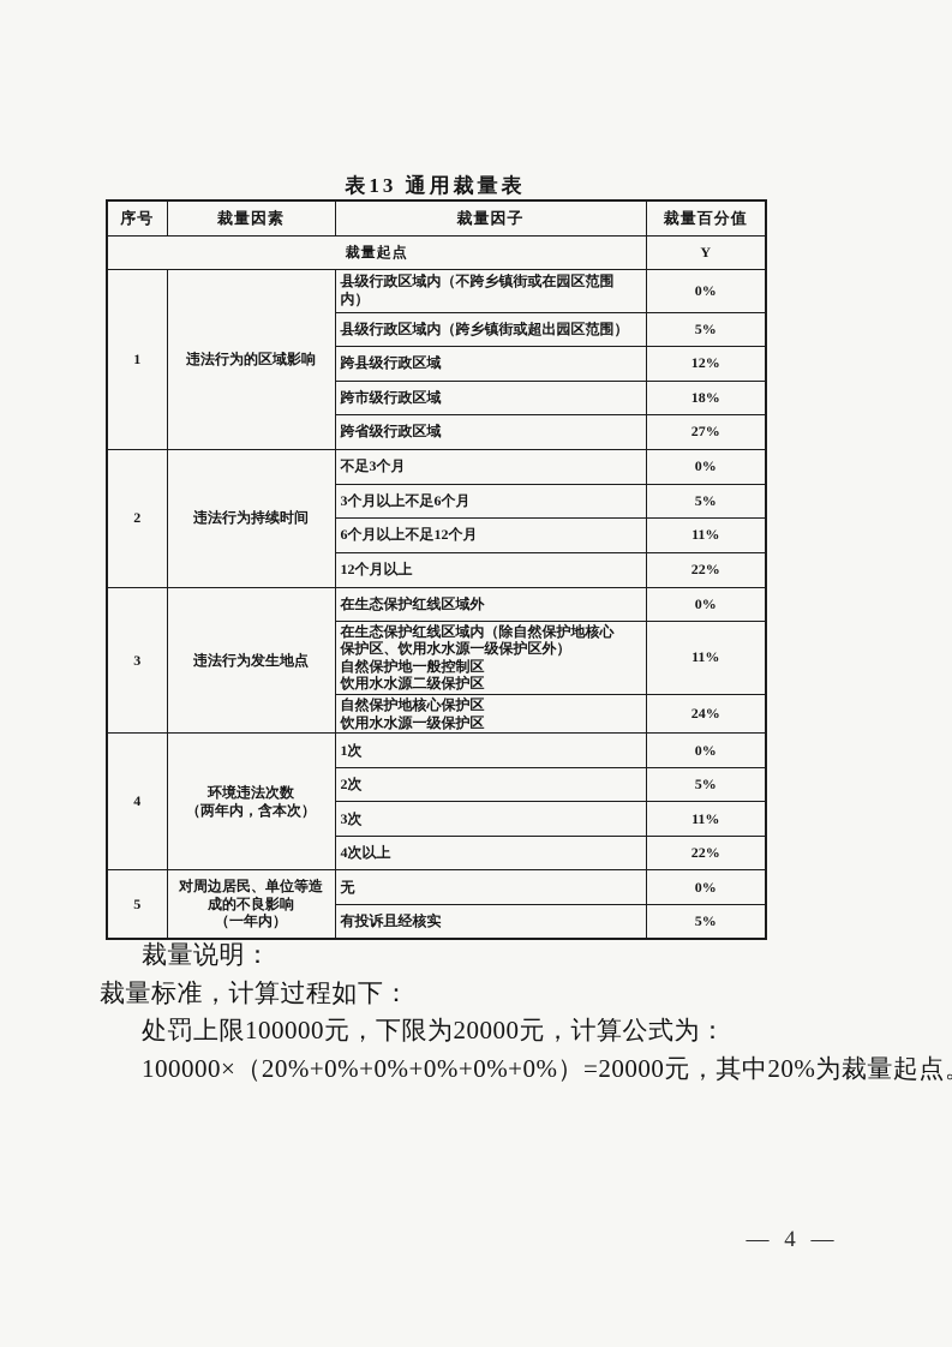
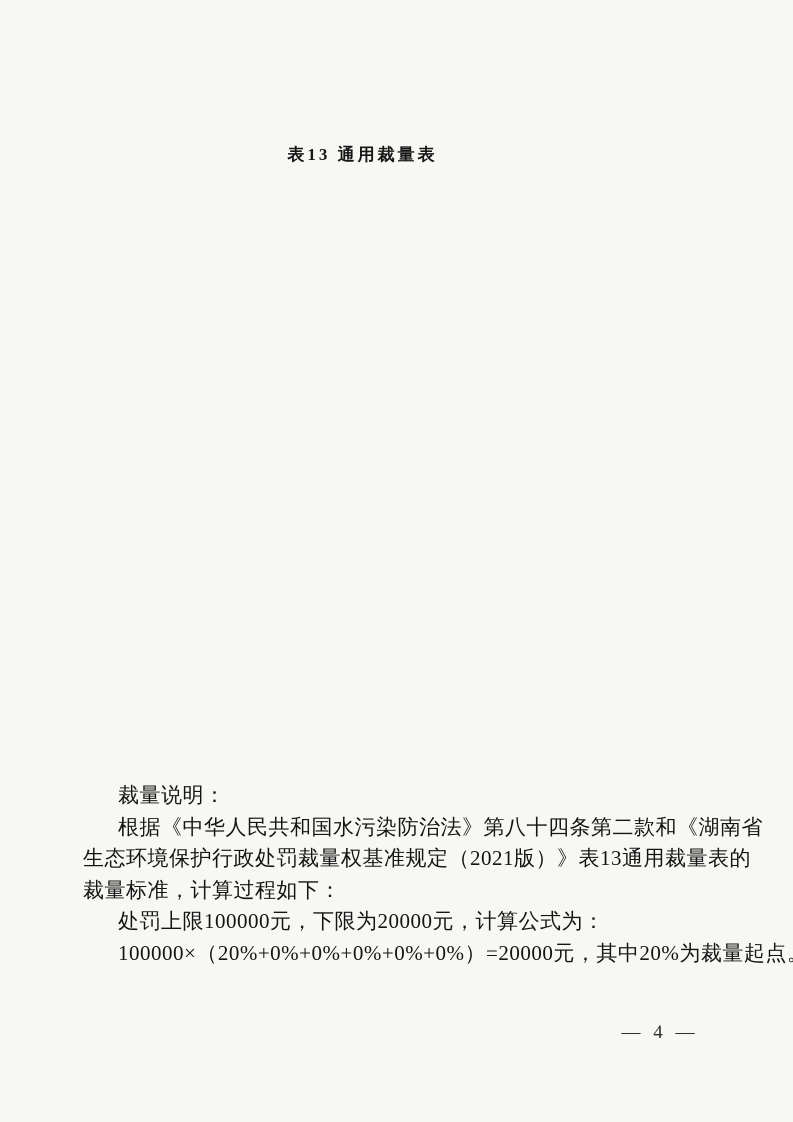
  表13 通用裁量表
- 序号	裁量因素	裁量因子	裁量百分值
- 裁量起点	Y
- 1	违法行为的区域影响	县级行政区域内（不跨乡镇街或在园区范围内）	0%
- 县级行政区域内（跨乡镇街或超出园区范围）	5%
- 跨县级行政区域	12%
- 跨市级行政区域	18%
- 跨省级行政区域	27%
- 2	违法行为持续时间	不足3个月	0%
- 3个月以上不足6个月	5%
- 6个月以上不足12个月	11%
- 12个月以上	22%
- 3	违法行为发生地点	在生态保护红线区域外	0%
- 在生态保护红线区域内（除自然保护地核心 保护区、饮用水水源一级保护区外） 自然保护地一般控制区 饮用水水源二级保护区	11%
- 自然保护地核心保护区 饮用水水源一级保护区	24%
- 4	环境违法次数 （两年内，含本次）	1次	0%
- 2次	5%
- 3次	11%
- 4次以上	22%
- 5	对周边居民、单位等造 成的不良影响 （一年内）	无	0%
- 有投诉且经核实	5%
  裁量说明：
+ 根据《中华人民共和国水污染防治法》第八十四条第二款和《湖南省
+ 生态环境保护行政处罚裁量权基准规定（2021版）》表13通用裁量表的
  裁量标准，计算过程如下：
  处罚上限100000元，下限为20000元，计算公式为：
  100000×（20%+0%+0%+0%+0%+0%）=20000元，其中20%为裁量起点
  — 4 —
